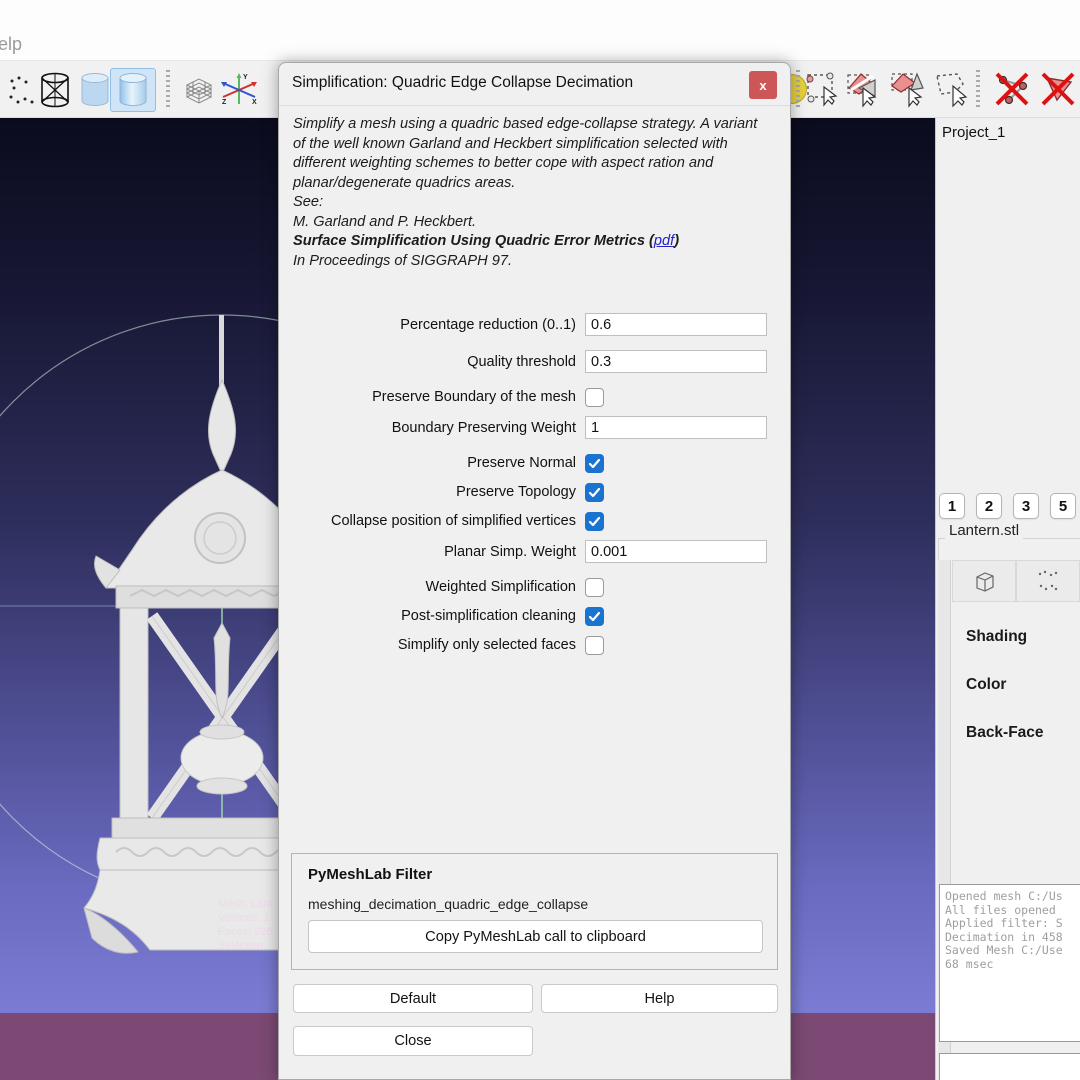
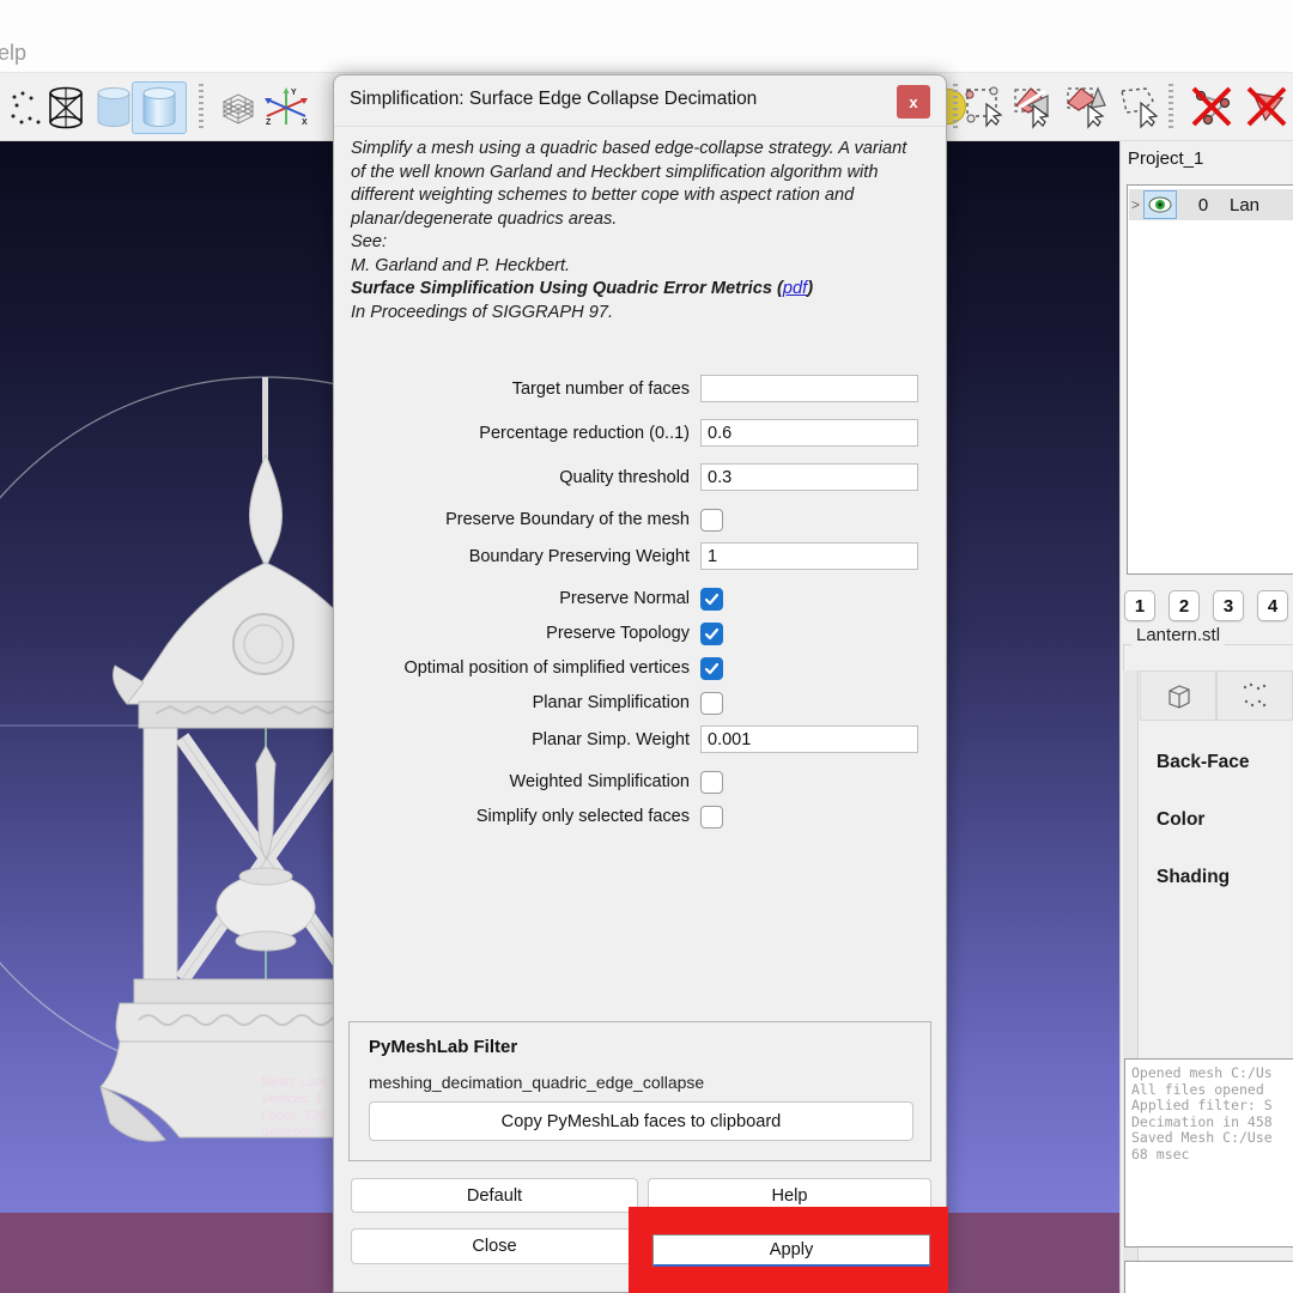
  Mesh: Lant
  Faces: 226
  Selection:
  Project_1
+ >
+ 0
+ Lan
  1
  2
  3
- 5
+ 4
  Lantern.stl
- Shading
+ Back-Face
  Color
- Back-Face
+ Shading
  Opened mesh C:/Us
  All files opened
  Applied filter: S
  Decimation in 458
  Saved Mesh C:/Use
  68 msec
  elp
- Simplification: Quadric Edge Collapse Decimation
+ Simplification: Surface Edge Collapse Decimation
  x
- Simplify a mesh using a quadric based edge-collapse strategy. A variant of the well known Garland and Heckbert simplification selected with different weighting schemes to better cope with aspect ration and planar/degenerate quadrics areas.
+ Simplify a mesh using a quadric based edge-collapse strategy. A variant of the well known Garland and Heckbert simplification algorithm with different weighting schemes to better cope with aspect ration and planar/degenerate quadrics areas.
  See:
  M. Garland and P. Heckbert.
  Surface Simplification Using Quadric Error Metrics (pdf)
  In Proceedings of SIGGRAPH 97.
+ Target number of faces
  Percentage reduction (0..1)
  0.6
  Quality threshold
  0.3
  Preserve Boundary of the mesh
  Boundary Preserving Weight
  1
  Preserve Normal
  Preserve Topology
- Collapse position of simplified vertices
+ Optimal position of simplified vertices
+ Planar Simplification
  Planar Simp. Weight
  0.001
  Weighted Simplification
- Post-simplification cleaning
  Simplify only selected faces
  PyMeshLab Filter
  meshing_decimation_quadric_edge_collapse
- Copy PyMeshLab call to clipboard
+ Copy PyMeshLab faces to clipboard
  Default
  Help
  Close
+ Apply
